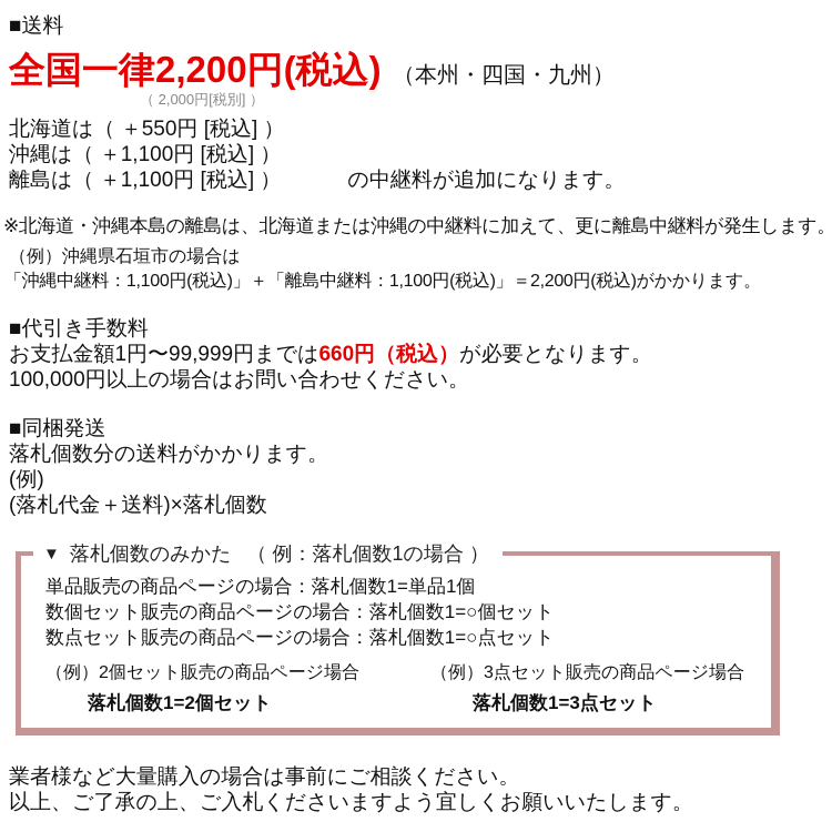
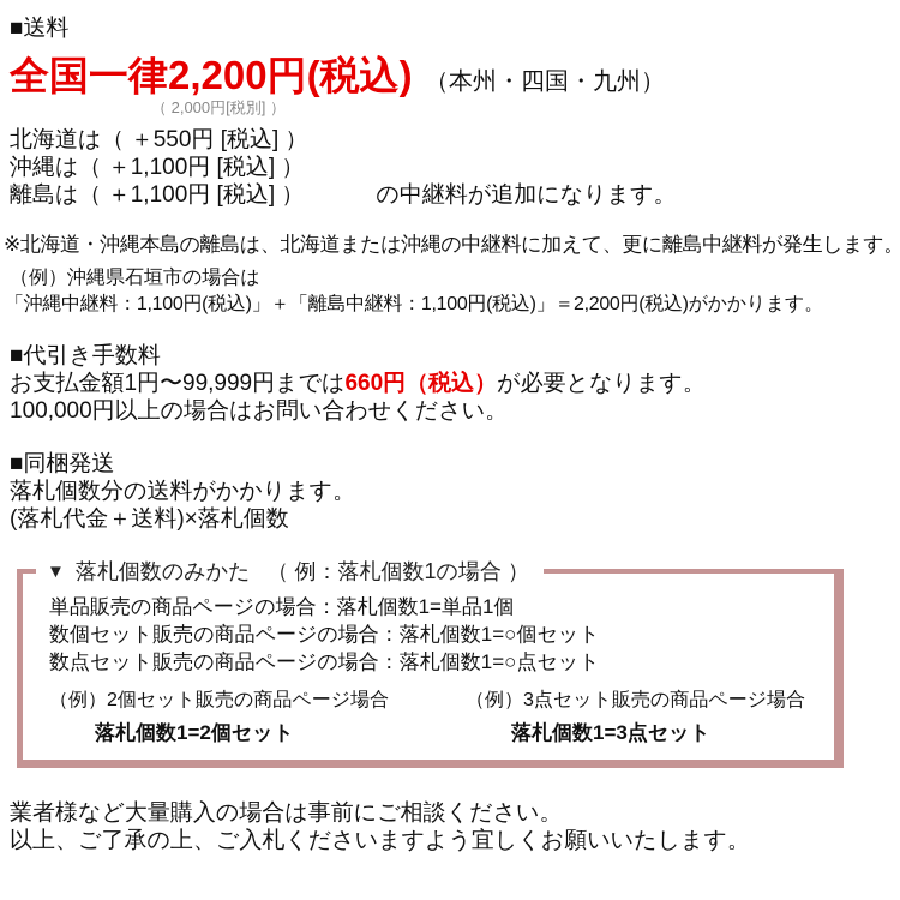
  ■送料
  全国一律2,200円(税込) （本州・四国・九州）
  （ 2,000円[税別] ）
  北海道は（ ＋550円 [税込] ）
  沖縄は（ ＋1,100円 [税込] ）
  離島は（ ＋1,100円 [税込] ） の中継料が追加になります。
  ※北海道・沖縄本島の離島は、北海道または沖縄の中継料に加えて、更に離島中継料が発生します。
  （例）沖縄県石垣市の場合は
  「沖縄中継料：1,100円(税込)」＋「離島中継料：1,100円(税込)」＝2,200円(税込)がかかります。
  ■代引き手数料
  お支払金額1円〜99,999円までは660円（税込）が必要となります。
  100,000円以上の場合はお問い合わせください。
  ■同梱発送
  落札個数分の送料がかかります。
- (例)
  (落札代金＋送料)×落札個数
  ▼ 落札個数のみかた （ 例：落札個数1の場合 ）
  単品販売の商品ページの場合：落札個数1=単品1個
  数個セット販売の商品ページの場合：落札個数1=○個セット
  数点セット販売の商品ページの場合：落札個数1=○点セット
  （例）2個セット販売の商品ページ場合
  落札個数1=2個セット
  （例）3点セット販売の商品ページ場合
  落札個数1=3点セット
  業者様など大量購入の場合は事前にご相談ください。
  以上、ご了承の上、ご入札くださいますよう宜しくお願いいたします。
